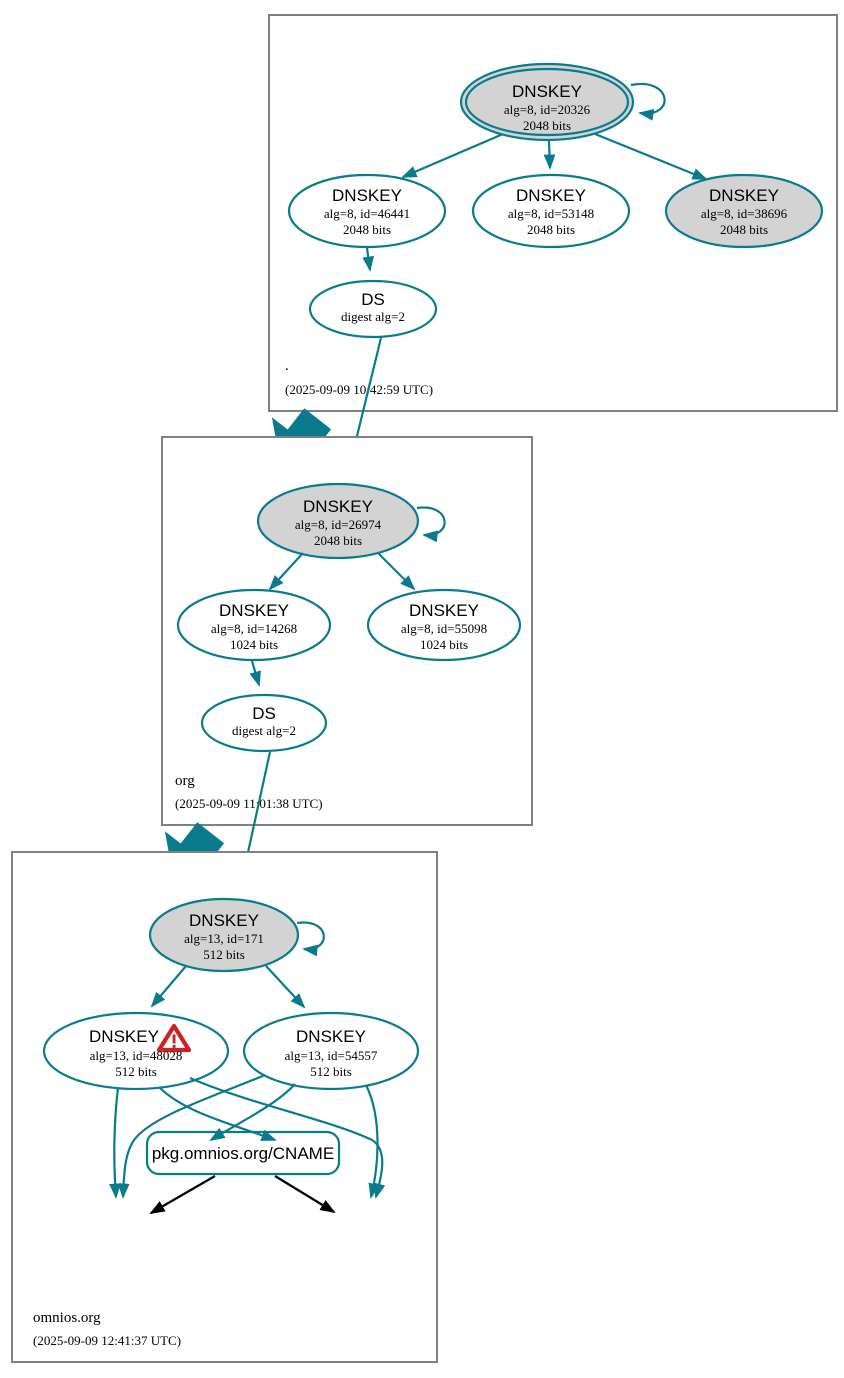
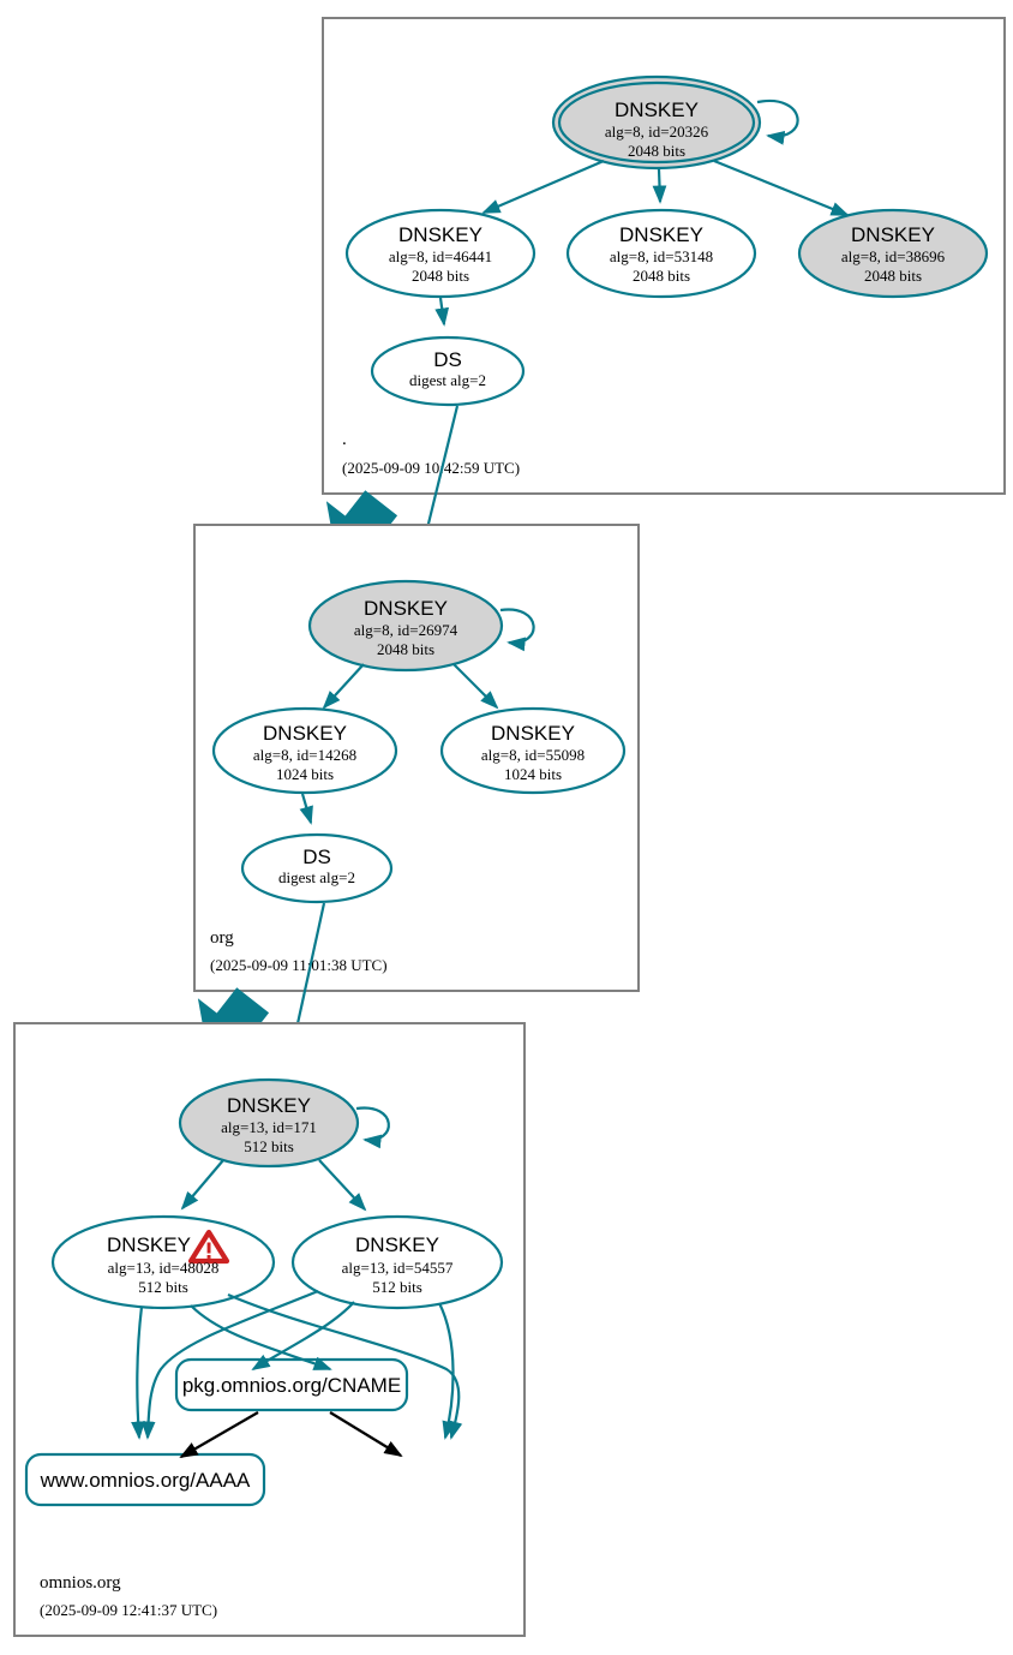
  DNSKEY
  alg=8, id=20326
  2048 bits
  DNSKEY
  alg=8, id=46441
  2048 bits
  DNSKEY
  alg=8, id=53148
  2048 bits
  DNSKEY
  alg=8, id=38696
  2048 bits
  DS
  digest alg=2
  .
  (2025-09-09 1042:59 UTC)
  DNSKEY
  alg=8, id=26974
  2048 bits
  DNSKEY
  alg=8, id=14268
  1024 bits
  DNSKEY
  alg=8, id=55098
  1024 bits
  DS
  digest alg=2
  org
  (2025-09-09 11:01:38 UTC)
  DNSKEY
  alg=13, id=171
  512 bits
  DNSKEY
  alg=13, id=48028
  512 bits
  DNSKEY
  alg=13, id=54557
  512 bits
  pkg.omnios.org/CNAME
+ www.omnios.org/AAAA
  omnios.org
  (2025-09-09 12:41:37 UTC)
